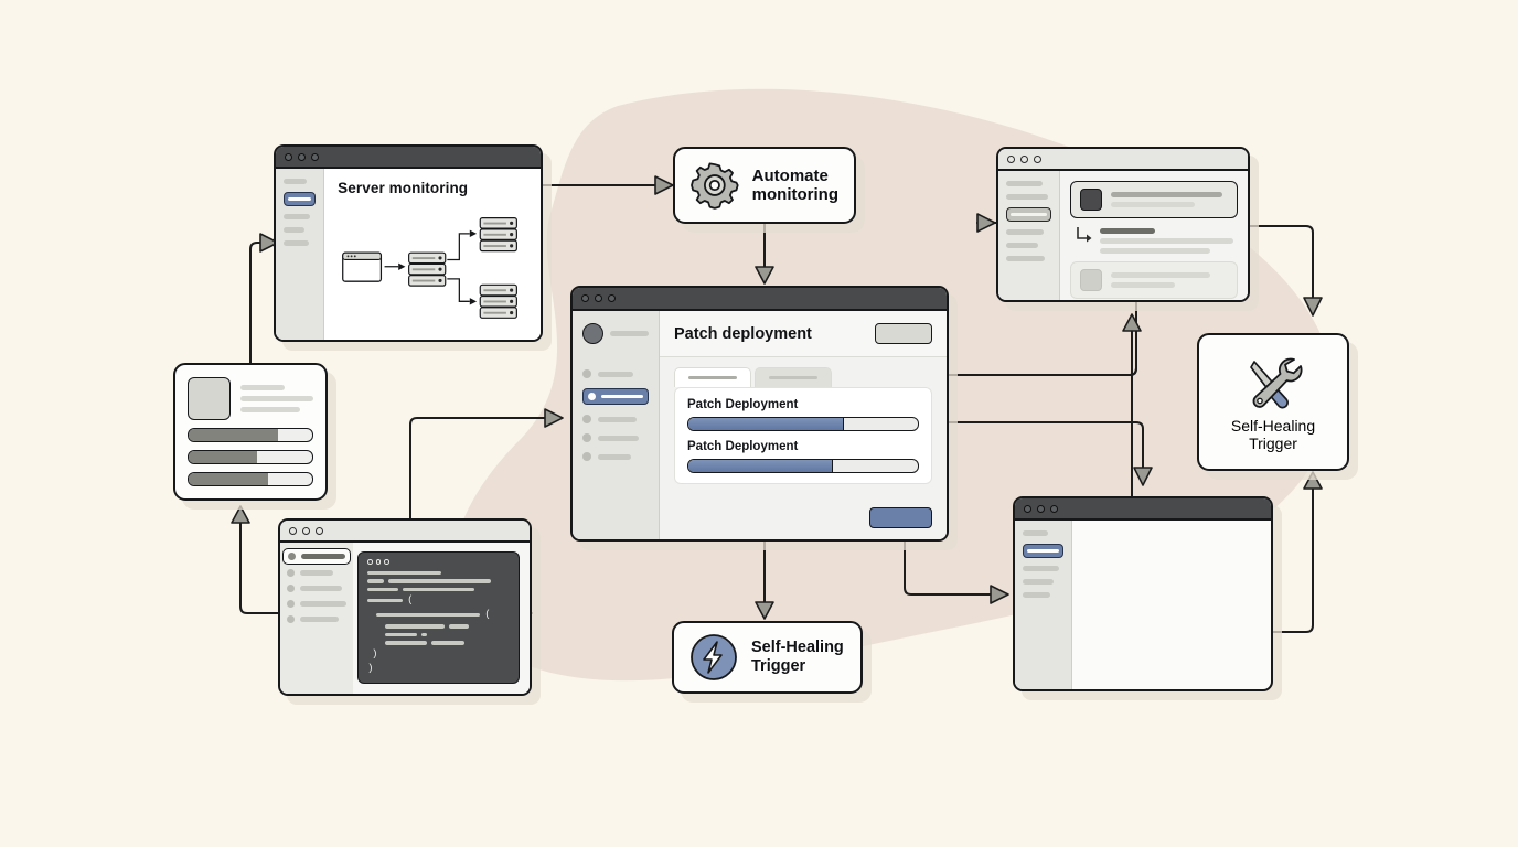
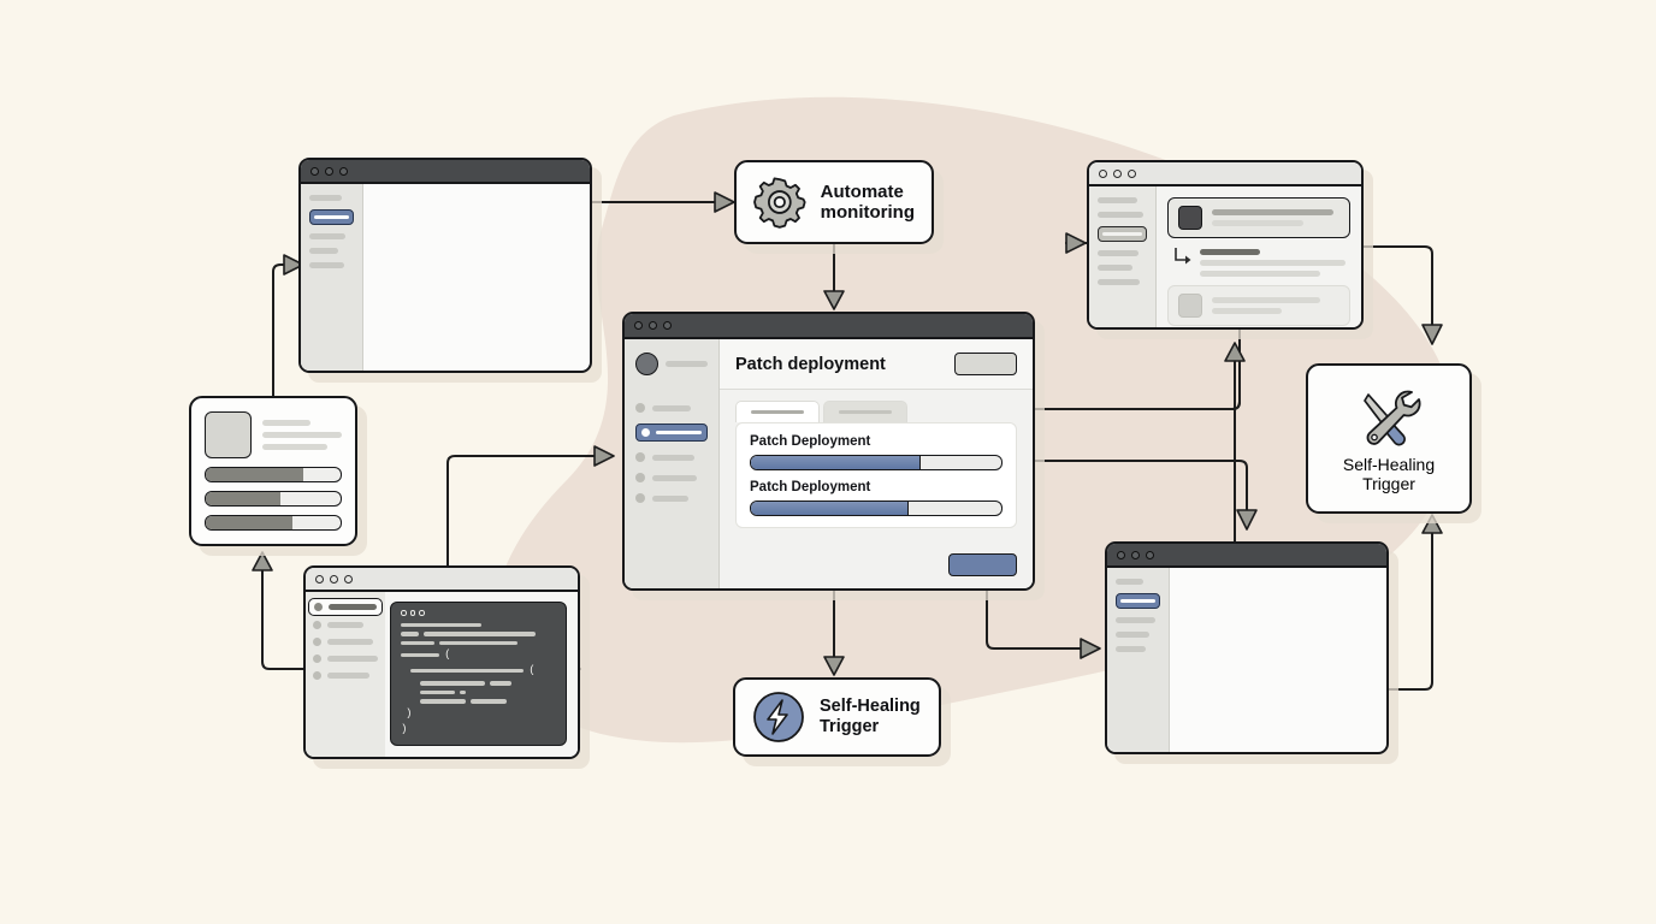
- Server monitoring
  Automate
  monitoring
  Patch deployment
  Patch Deployment
  Patch Deployment
  Self-Healing
  Trigger
  Self-Healing
  Trigger
  (
  (
  )
  )
